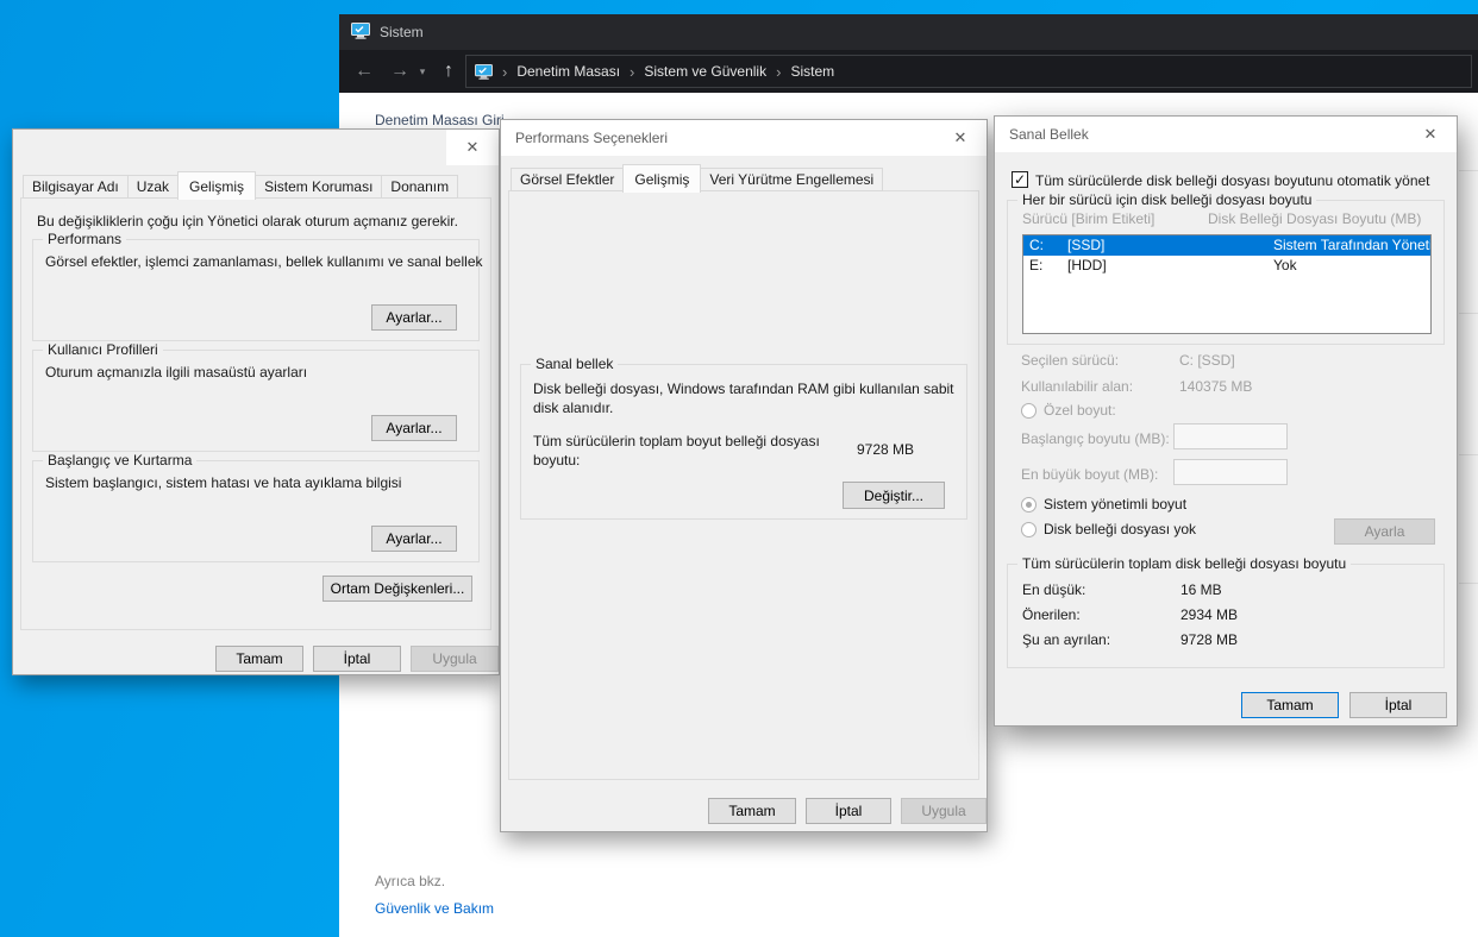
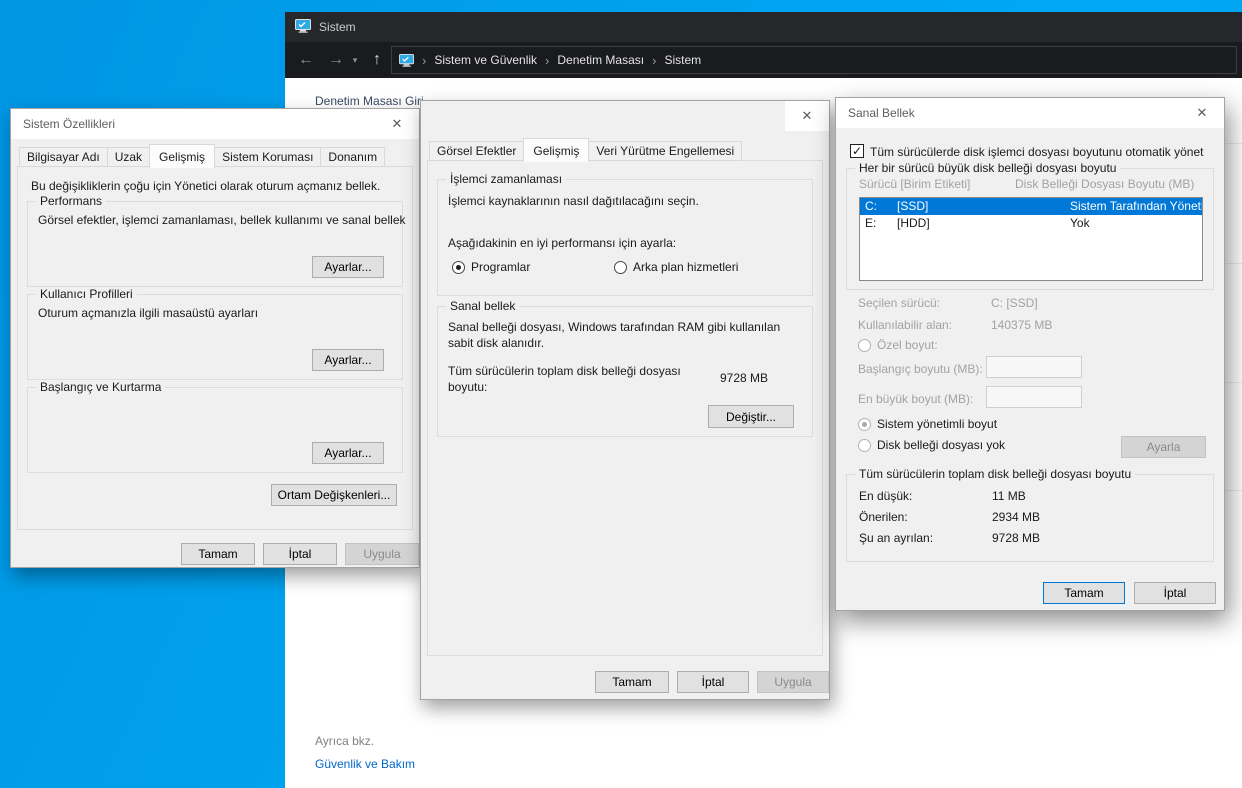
  Sistem
  ←
  →
  ▾
  ↑
  ›
- Denetim Masası
+ Sistem ve Güvenlik
  ›
- Sistem ve Güvenlik
+ Denetim Masası
  ›
  Sistem
  Denetim Masası Gi
  Ayrıca bkz.
  Güvenlik ve Bakım
+ Sistem Özellikleri
  ✕
  Bilgisayar Adı
  Uzak
  Gelişmiş
  Sistem Koruması
  Donanım
- Bu değişikliklerin çoğu için Yönetici olarak oturum açmanız gerekir.
+ Bu değişikliklerin çoğu için Yönetici olarak oturum açmanız bellek.
  Performans
  Görsel efektler, işlemci zamanlaması, bellek kullanımı ve sanal bellek
  Ayarlar...
  Kullanıcı Profilleri
  Oturum açmanızla ilgili masaüstü ayarları
  Ayarlar...
  Başlangıç ve Kurtarma
- Sistem başlangıcı, sistem hatası ve hata ayıklama bilgisi
  Ayarlar...
  Ortam Değişkenleri...
  Tamam
  İptal
  Uygula
- Performans Seçenekleri
  ✕
  Görsel Efektler
  Gelişmiş
  Veri Yürütme Engellemesi
+ İşlemci zamanlaması
+ İşlemci kaynaklarının nasıl dağıtılacağını seçin.
+ Aşağıdakinin en iyi performansı için ayarla:
+ Programlar
+ Arka plan hizmetleri
  Sanal bellek
- Disk belleği dosyası, Windows tarafından RAM gibi kullanılan sabit disk alanıdır.
+ Sanal belleği dosyası, Windows tarafından RAM gibi kullanılan sabit disk alanıdır.
- Tüm sürücülerin toplam boyut belleği dosyası boyutu:
+ Tüm sürücülerin toplam disk belleği dosyası boyutu:
  9728 MB
  Değiştir...
  Tamam
  İptal
  Uygula
  Sanal Bellek
  ✕
  ✓
- Tüm sürücülerde disk belleği dosyası boyutunu otomatik yönet
+ Tüm sürücülerde disk işlemci dosyası boyutunu otomatik yönet
- Her bir sürücü için disk belleği dosyası boyutu
+ Her bir sürücü büyük disk belleği dosyası boyutu
  Sürücü [Birim Etiketi]
  Disk Belleği Dosyası Boyutu (MB)
  C:
  [SSD]
  Sistem Tarafından Yönet
  E:
  [HDD]
  Yok
  Seçilen sürücü:
  C: [SSD]
  Kullanılabilir alan:
  140375 MB
  Özel boyut:
  Başlangıç boyutu (MB):
  En büyük boyut (MB):
  Sistem yönetimli boyut
  Disk belleği dosyası yok
  Ayarla
  Tüm sürücülerin toplam disk belleği dosyası boyutu
  En düşük:
- 16 MB
+ 11 MB
  Önerilen:
  2934 MB
  Şu an ayrılan:
  9728 MB
  Tamam
  İptal
